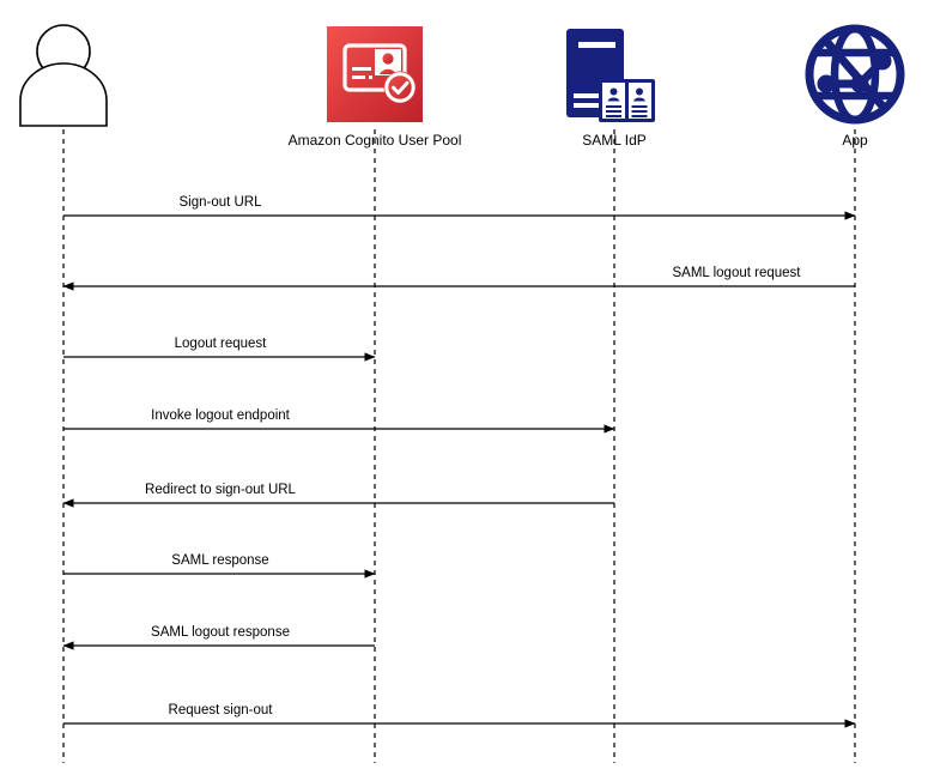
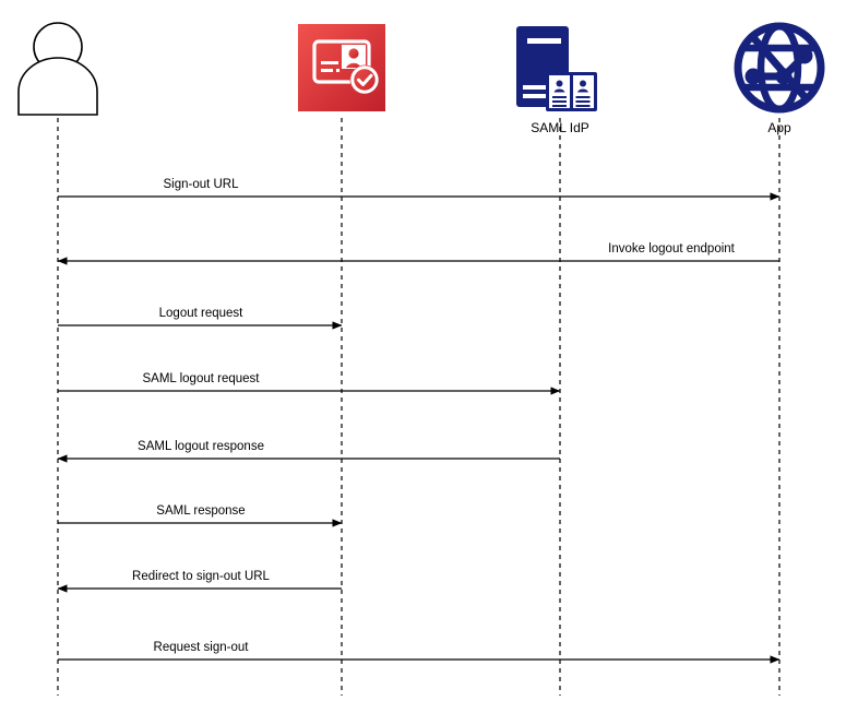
- Amazon Cognito User Pool
  SAML IdP
  App
  Sign-out URL
- SAML logout request
+ Invoke logout endpoint
  Logout request
- Invoke logout endpoint
+ SAML logout request
- Redirect to sign-out URL
+ SAML logout response
  SAML response
- SAML logout response
+ Redirect to sign-out URL
  Request sign-out
